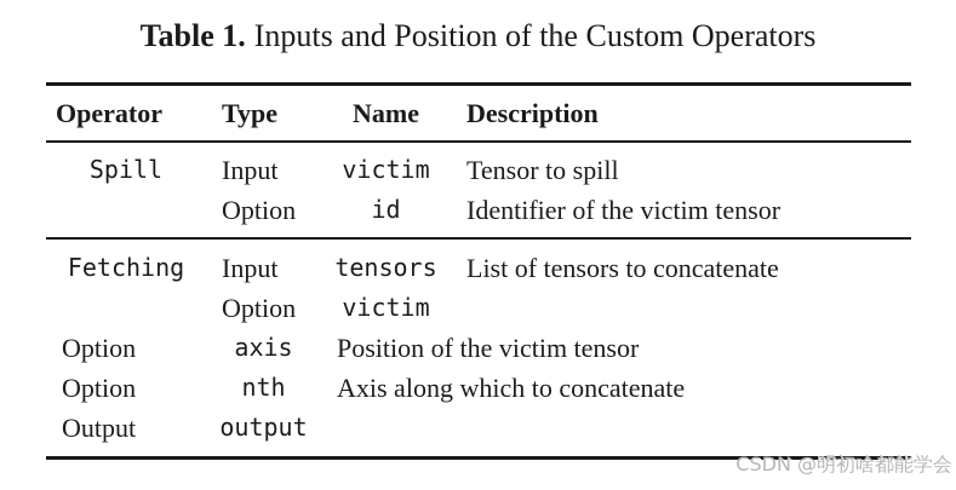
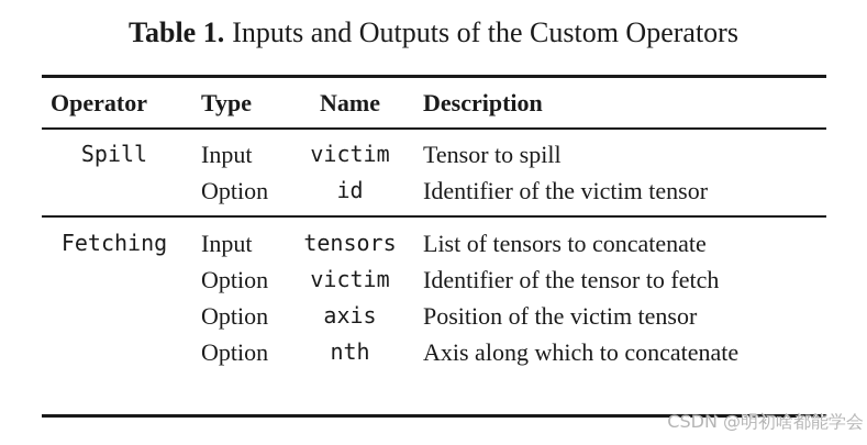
- Table 1. Inputs and Position of the Custom Operators
+ Table 1. Inputs and Outputs of the Custom Operators
  Operator
  Type
  Name
  Description
  Spill
  Input
  victim
  Tensor to spill
  Option
  id
  Identifier of the victim tensor
  Fetching
  Input
  tensors
  List of tensors to concatenate
  Option
  victim
+ Identifier of the tensor to fetch
  Option
  axis
  Position of the victim tensor
  Option
  nth
  Axis along which to concatenate
- Output
- output
  CSDN @明初啥都能学会
